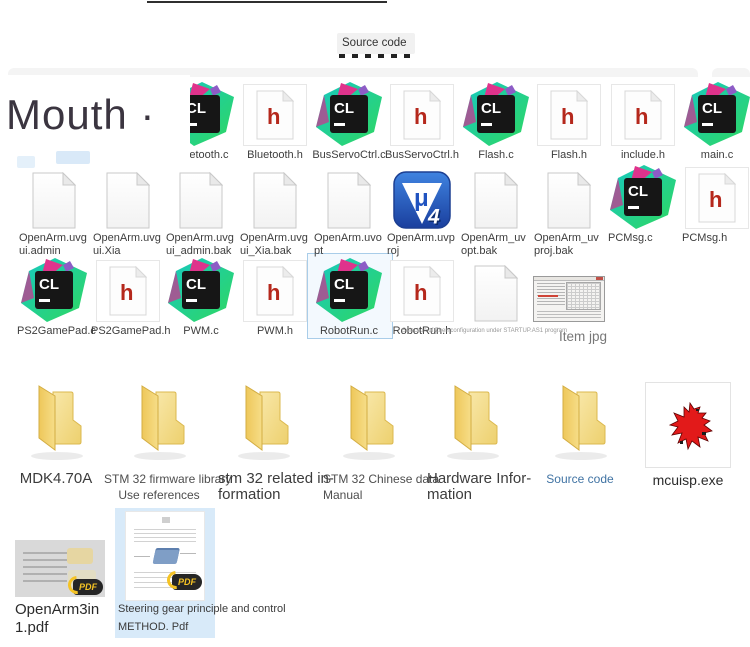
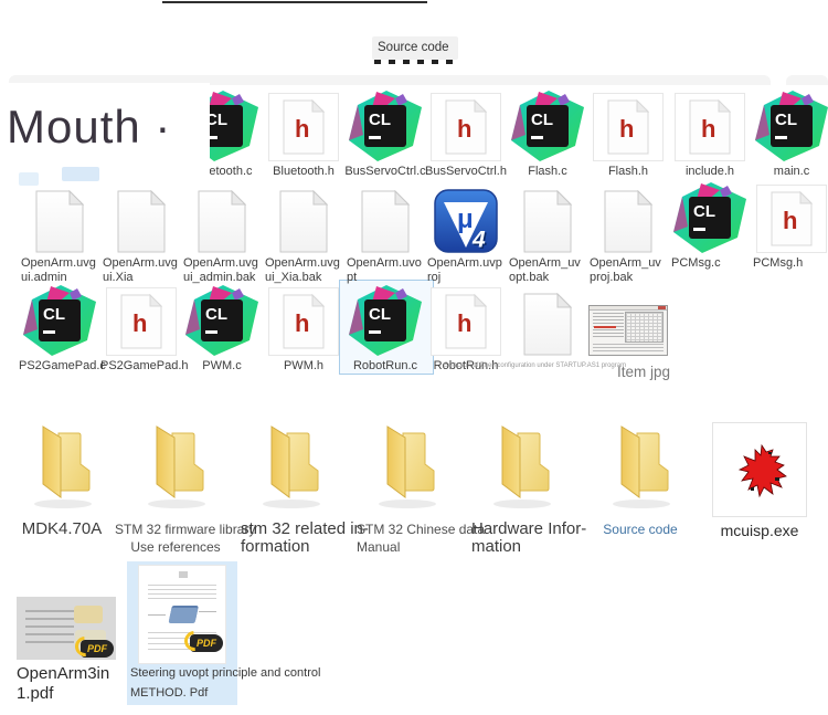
  Source code
  CL
  etooth.c
  h
  Bluetooth.h
  CL
  BusServoCtrl.c
  h
  BusServoCtrl.h
  CL
  Flash.c
  h
  Flash.h
  h
  include.h
  CL
  main.c
  OpenArm.uvgui.admin
  OpenArm.uvgui.Xia
  OpenArm.uvgui_admin.bak
  OpenArm.uvgui_Xia.bak
  OpenArm.uvopt
  μ
  4
  OpenArm.uvproj
  OpenArm_uvopt.bak
  OpenArm_uvproj.bak
  CL
  PCMsg.c
  h
  PCMsg.h
  CL
  PS2GamePad.
  h
  PS2GamePad.
  CL
  PWM.c
  h
  PWM.h
  CL
  RobotRun.c
  h
  RobotRun.h
  Item jpg
  MDK4.70A
  STM 32 firmware libr
  Use references
  stm 32 related
  formation
  STM 32 Chinese d
  Manual
  Hardware Infor
  mation
  Source code
  mcuisp.exe
  Mouth ·
  PDF
  OpenArm3in1.pdf
  PDF
- Steering gear principle and control
+ Steering uvopt principle and control
  METHOD. Pdf
